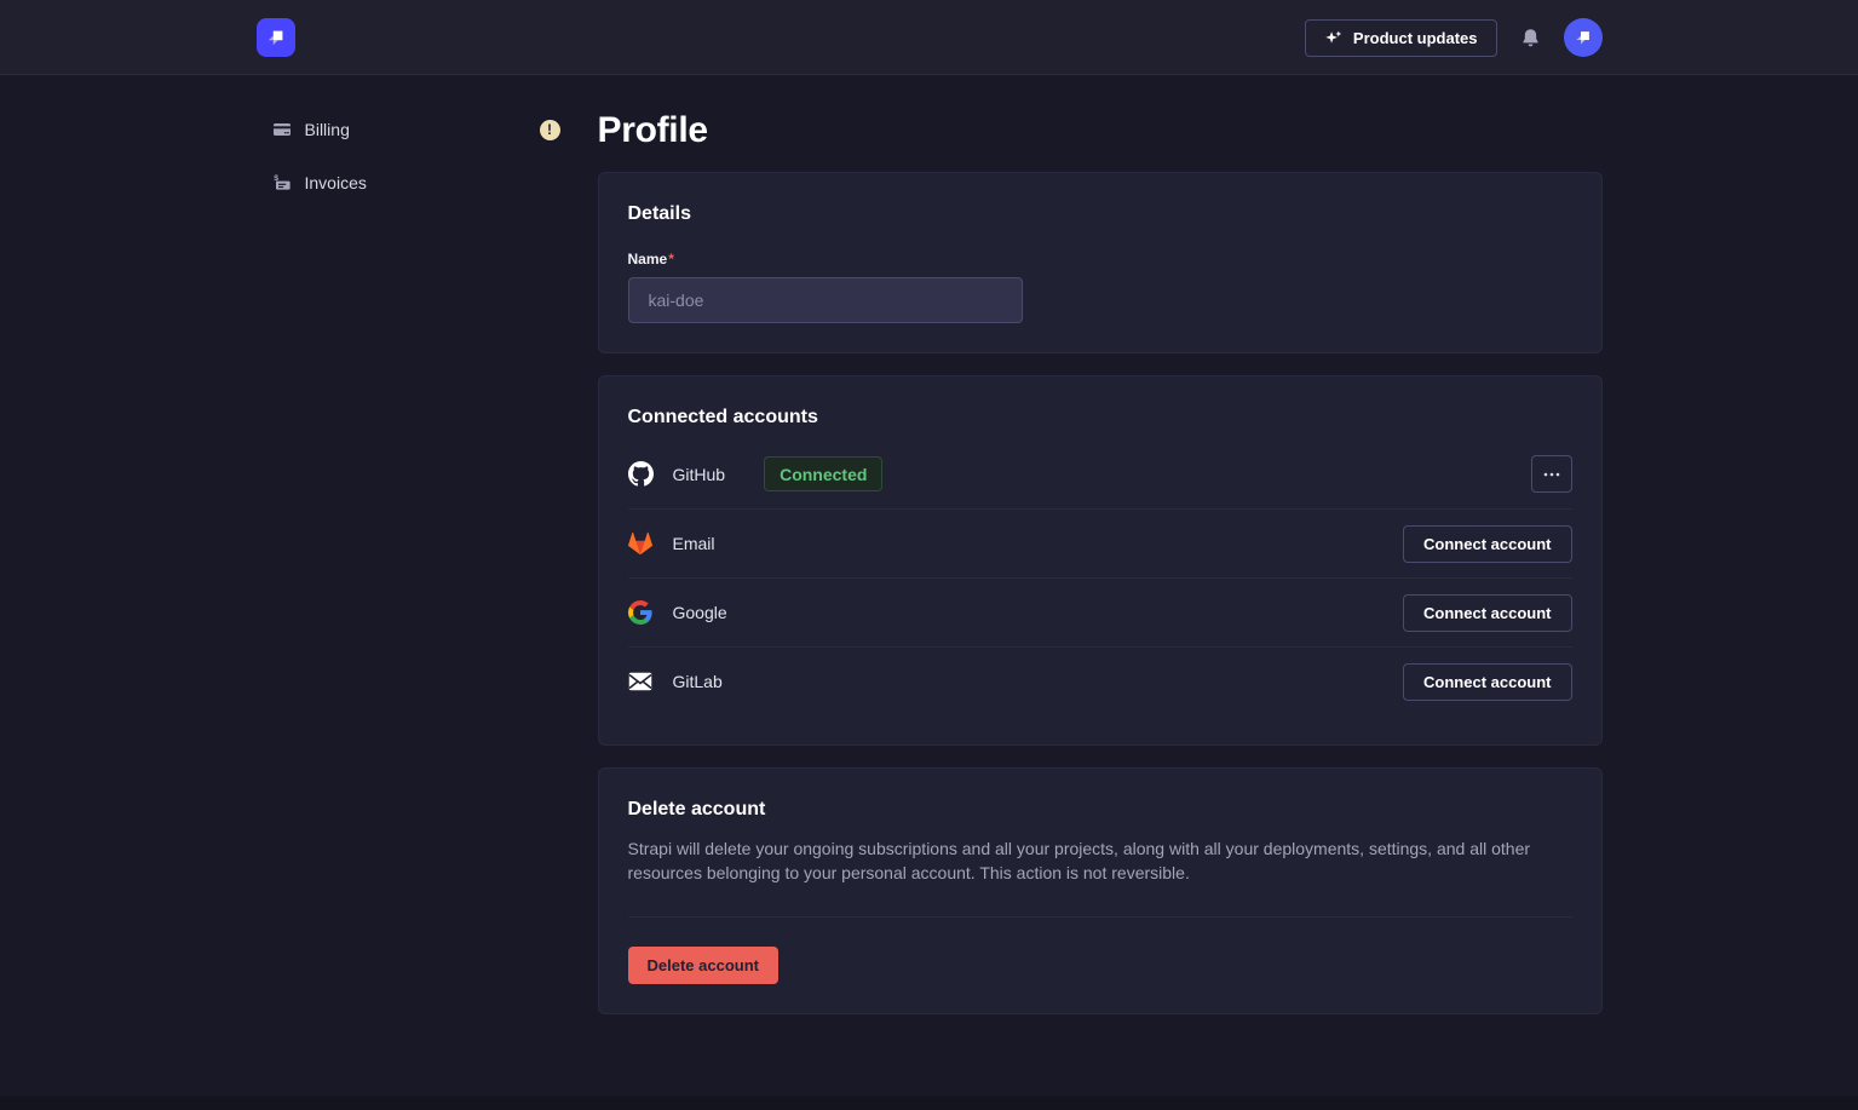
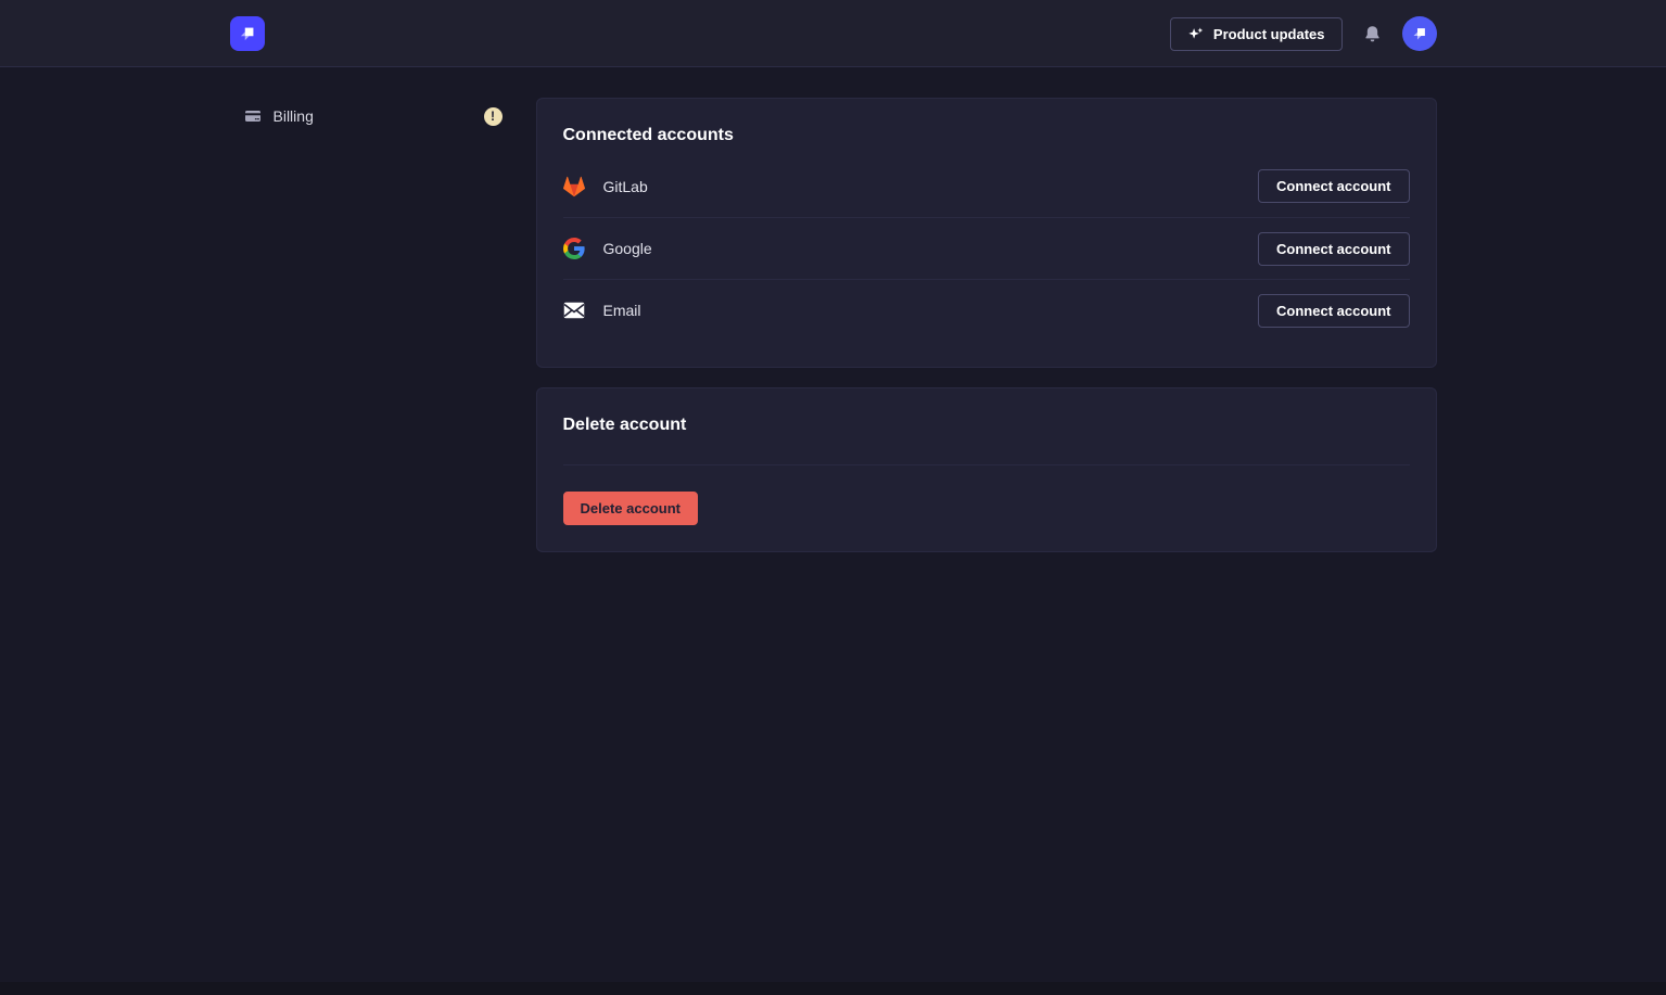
  Product updates
  Billing
  !
- Invoices
- Profile
- Details
- Name*
- kai-doe
  Connected accounts
- GitHub
- Connected
- Email
+ GitLab
  Connect account
  Google
  Connect account
- GitLab
+ Email
  Connect account
  Delete account
- Strapi will delete your ongoing subscriptions and all your projects, along with all your deployments, settings, and all other resources belonging to your personal account. This action is not reversible.
  Delete account
